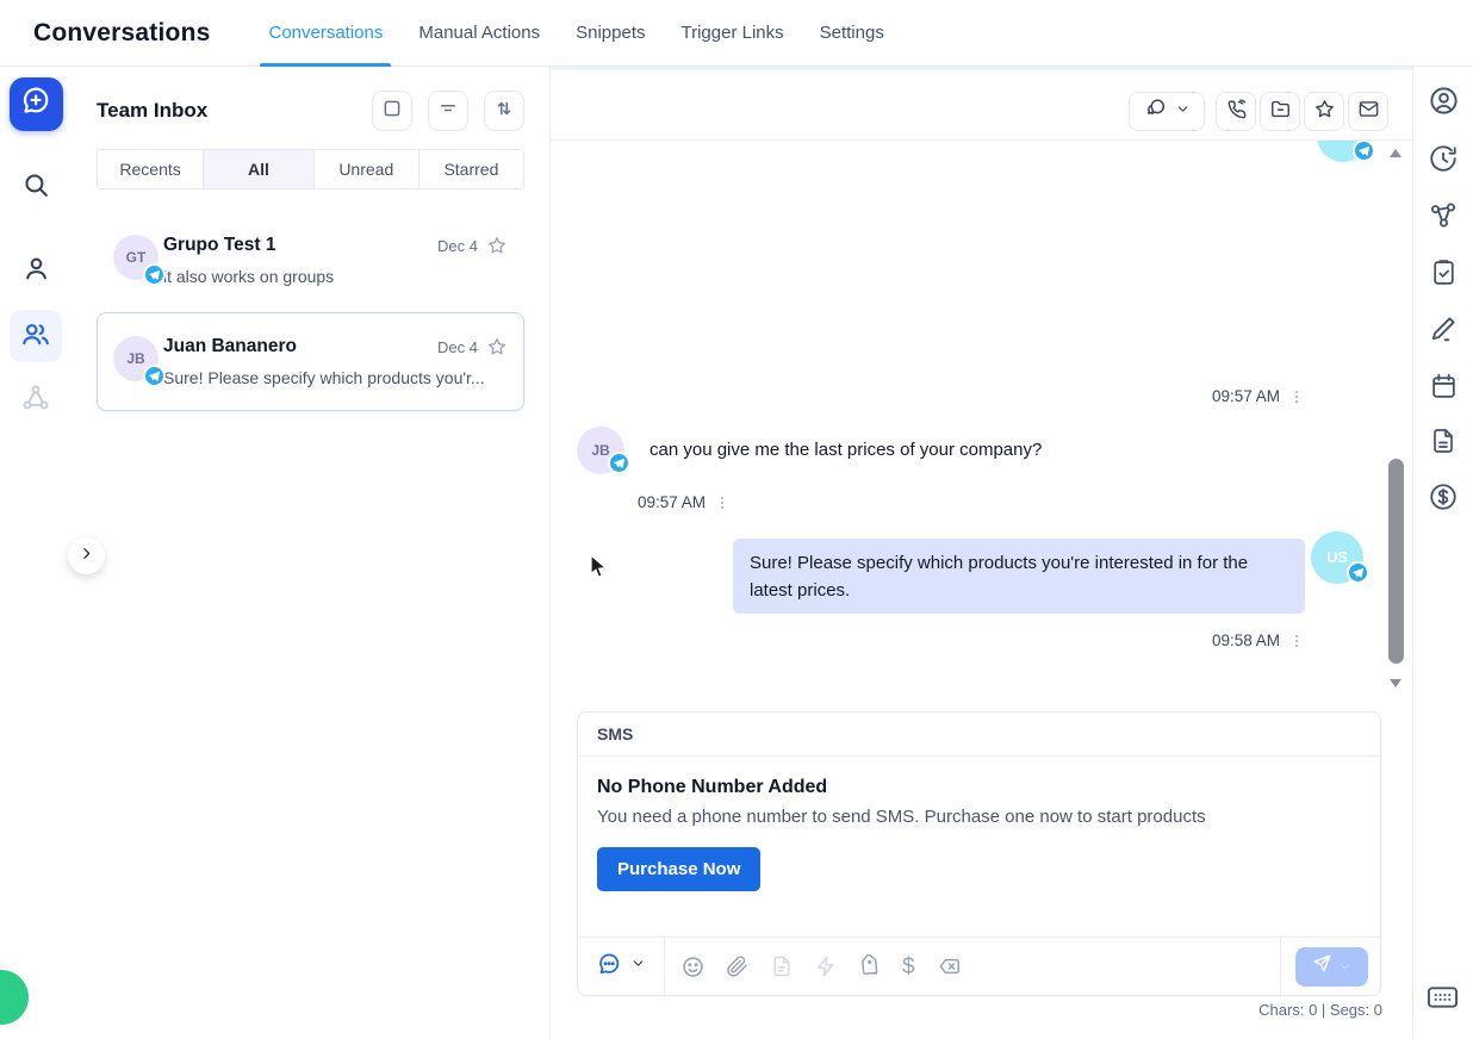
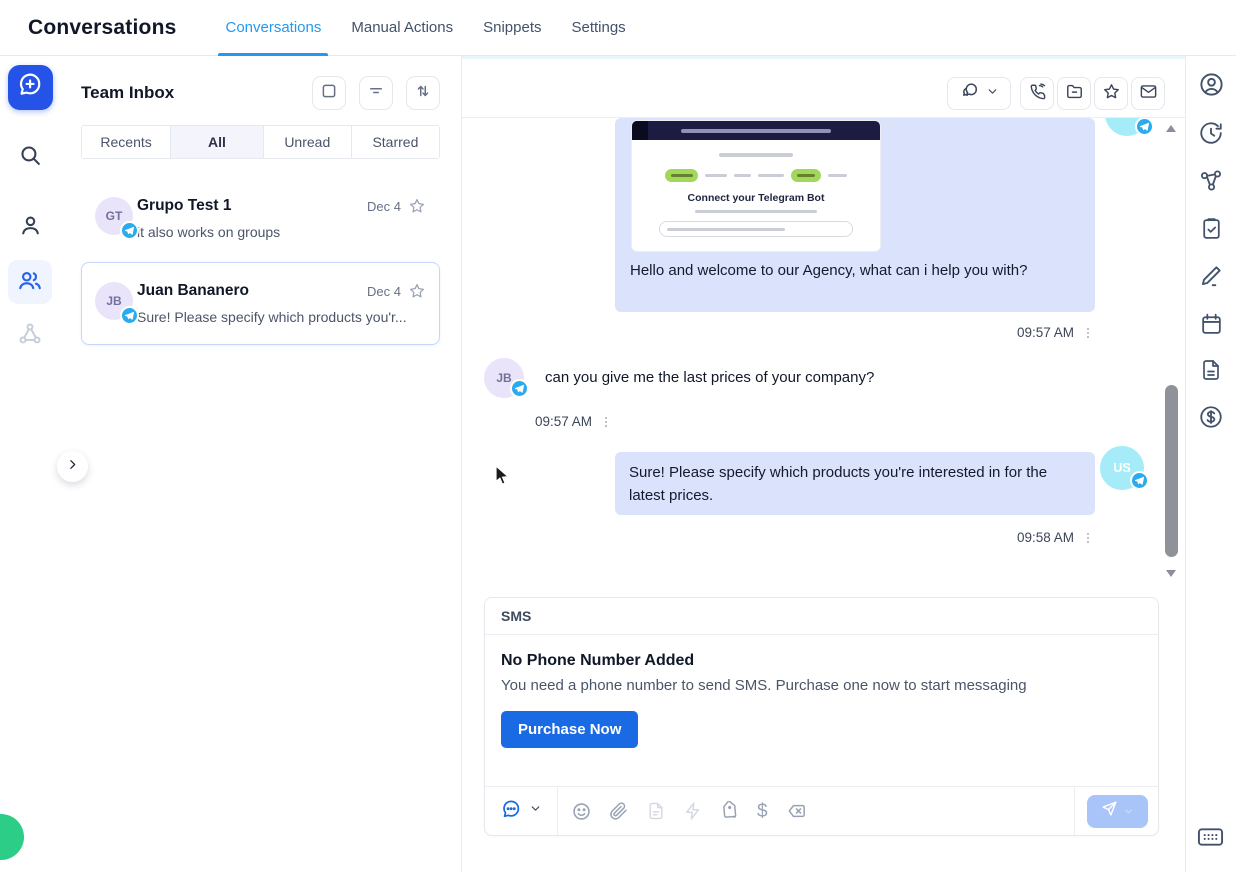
  Conversations
  Conversations
  Manual Actions
  Snippets
- Trigger Links
  Settings
  Team Inbox
  Recents
  All
  Unread
  Starred
  GT
  Grupo Test 1
  Dec 4
  t also works on groups
  JB
  Juan Bananero
  Dec 4
  Sure! Please specify which products you'r...
+ Connect your Telegram Bot
+ Hello and welcome to our Agency, what can i help you with?
  09:57 AM
  JB
  can you give me the last prices of your company?
  09:57 AM
  Sure! Please specify which products you're interested in for the latest prices.
  US
  09:58 AM
  SMS
  No Phone Number Added
- You need a phone number to send SMS. Purchase one now to start products
+ You need a phone number to send SMS. Purchase one now to start messaging
  Purchase Now
  $
- Chars: 0 | Segs: 0
